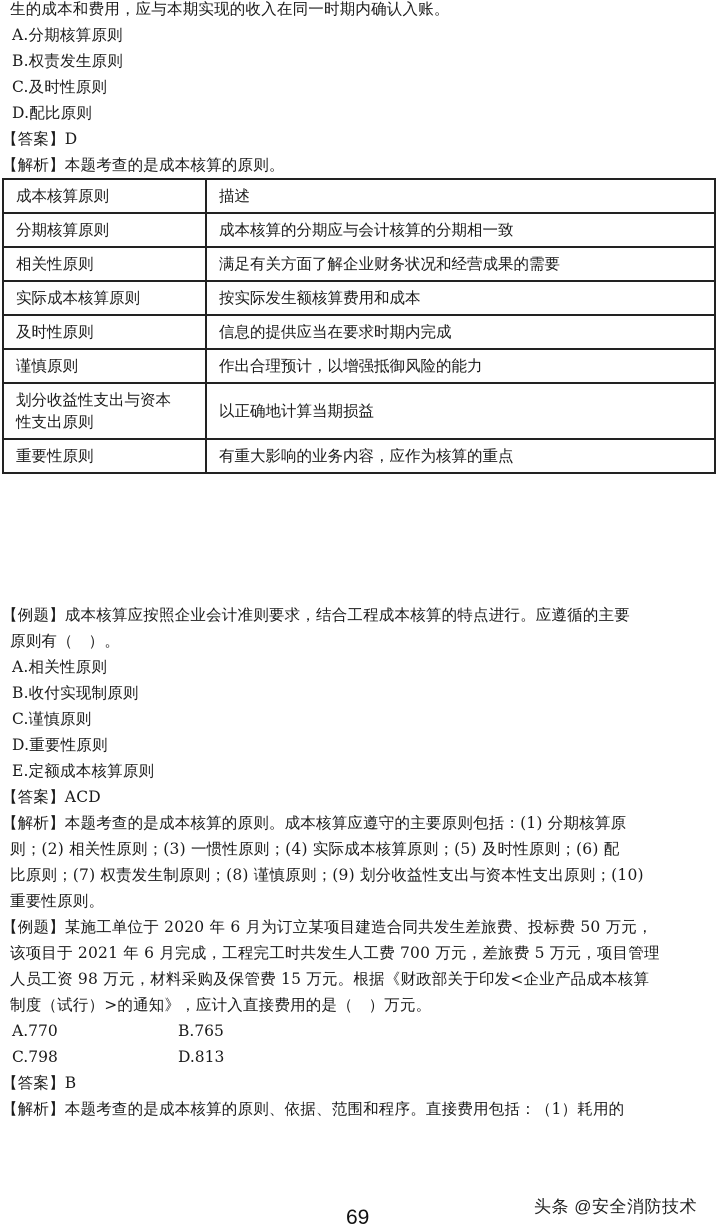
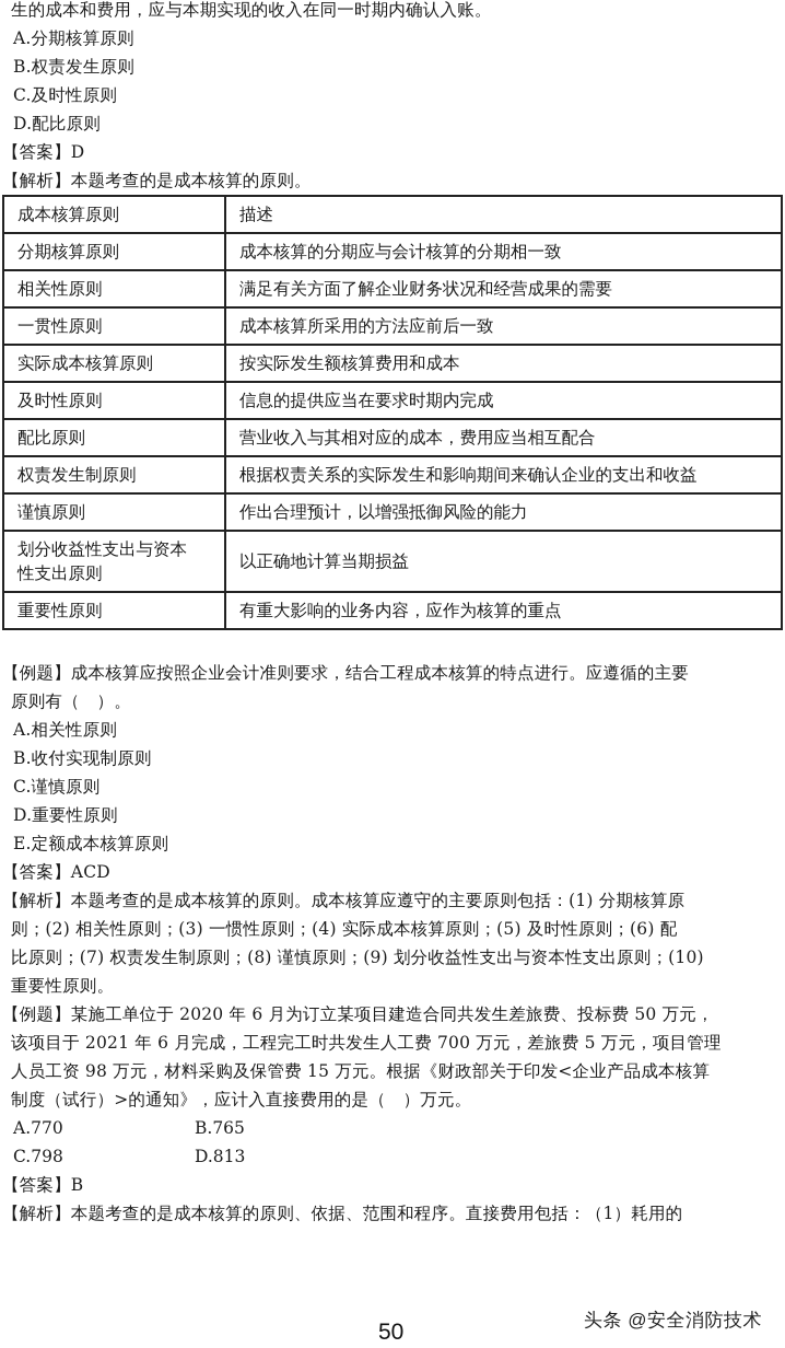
  生的成本和费用，应与本期实现的收入在同一时期内确认入账。
  A.分期核算原则
  B.权责发生原则
  C.及时性原则
  D.配比原则
  【答案】D
  【解析】本题考查的是成本核算的原则。
  成本核算原则	描述
  分期核算原则	成本核算的分期应与会计核算的分期相一致
  相关性原则	满足有关方面了解企业财务状况和经营成果的需要
+ 一贯性原则	成本核算所采用的方法应前后一致
  实际成本核算原则	按实际发生额核算费用和成本
  及时性原则	信息的提供应当在要求时期内完成
+ 配比原则	营业收入与其相对应的成本，费用应当相互配合
+ 权责发生制原则	根据权责关系的实际发生和影响期间来确认企业的支出和收益
  谨慎原则	作出合理预计，以增强抵御风险的能力
  划分收益性支出与资本 性支出原则	以正确地计算当期损益
  重要性原则	有重大影响的业务内容，应作为核算的重点
  【例题】成本核算应按照企业会计准则要求，结合工程成本核算的特点进行。应遵循的主要
  原则有（ ）。
  A.相关性原则
  B.收付实现制原则
  C.谨慎原则
  D.重要性原则
  E.定额成本核算原则
  【答案】ACD
  【解析】本题考查的是成本核算的原则。成本核算应遵守的主要原则包括：(1) 分期核算原
  则；(2) 相关性原则；(3) 一惯性原则；(4) 实际成本核算原则；(5) 及时性原则；(6) 配
  比原则；(7) 权责发生制原则；(8) 谨慎原则；(9) 划分收益性支出与资本性支出原则；(10)
  重要性原则。
  【例题】某施工单位于 2020 年 6 月为订立某项目建造合同共发生差旅费、投标费 50 万元，
  该项目于 2021 年 6 月完成，工程完工时共发生人工费 700 万元，差旅费 5 万元，项目管理
  人员工资 98 万元，材料采购及保管费 15 万元。根据《财政部关于印发<企业产品成本核算
  制度（试行）>的通知》，应计入直接费用的是（ ）万元。
  A.770
  B.765
  C.798
  D.813
  【答案】B
  【解析】本题考查的是成本核算的原则、依据、范围和程序。直接费用包括：（1）耗用的
  头条 @安全消防技术
- 69
+ 50
